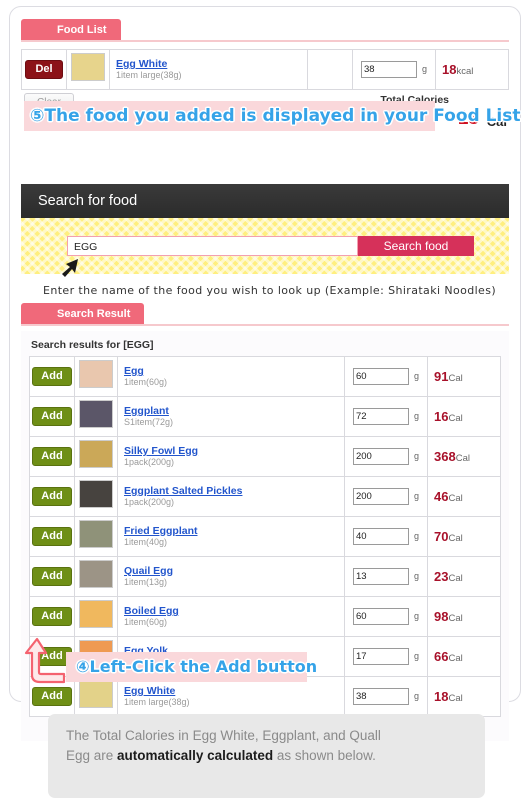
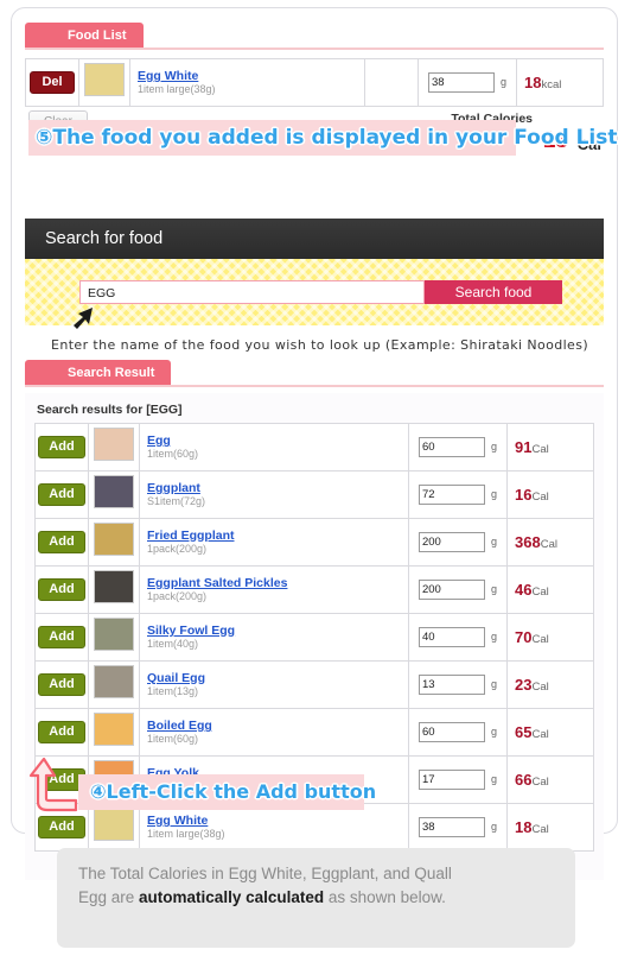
  Food List
  Del		Egg White1item large(38g)		38 g	18kcal
  Total Calories
  18
  Cal
  Search for food
  EGG
  Search food
  Enter the name of the food you wish to look up (Example: Shirataki Noodles)
  Search Result
  Search results for [EGG]
  Add		Egg1item(60g)	60 g	91Cal
  Add		EggplantS1item(72g)	72 g	16Cal
- Add		Silky Fowl Egg1pack(200g)	200 g	368Cal
+ Add		Fried Eggplant1pack(200g)	200 g	368Cal
  Add		Eggplant Salted Pickles1pack(200g)	200 g	46Cal
- Add		Fried Eggplant1item(40g)	40 g	70Cal
+ Add		Silky Fowl Egg1item(40g)	40 g	70Cal
  Add		Quail Egg1item(13g)	13 g	23Cal
- Add		Boiled Egg1item(60g)	60 g	98Cal
+ Add		Boiled Egg1item(60g)	60 g	65Cal
  Add		Egg White1item large(38g)	38 g	18Cal
  ⑤The food you added is displayed in your Food List
  ④Left-Click the Add button
  The Total Calories in Egg White, Eggplant, and Quall
  Egg are automatically calculated as shown below.
